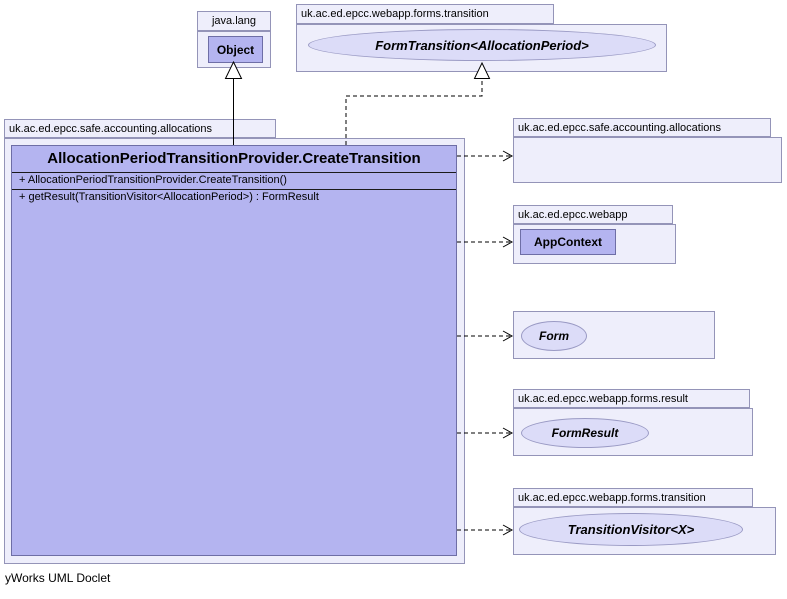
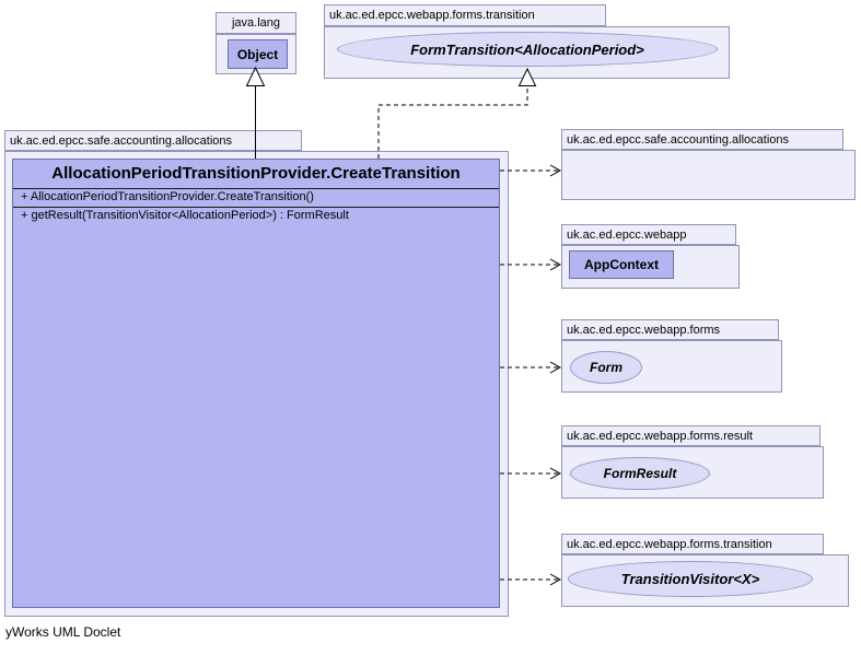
  java.lang
  Object
  uk.ac.ed.epcc.webapp.forms.transition
  FormTransition<AllocationPeriod>
  uk.ac.ed.epcc.safe.accounting.allocations
  AllocationPeriodTransitionProvider.CreateTransition
  + AllocationPeriodTransitionProvider.CreateTransition()
  + getResult(TransitionVisitor<AllocationPeriod>) : FormResult
  uk.ac.ed.epcc.safe.accounting.allocations
  uk.ac.ed.epcc.webapp
  AppContext
+ uk.ac.ed.epcc.webapp.forms
  Form
  uk.ac.ed.epcc.webapp.forms.result
  FormResult
  uk.ac.ed.epcc.webapp.forms.transition
  TransitionVisitor<X>
  yWorks UML Doclet
